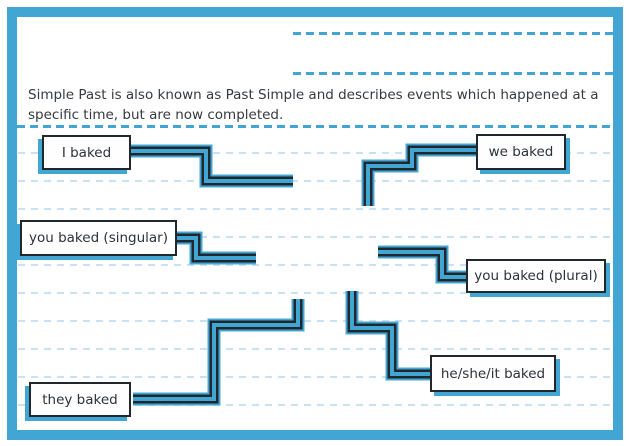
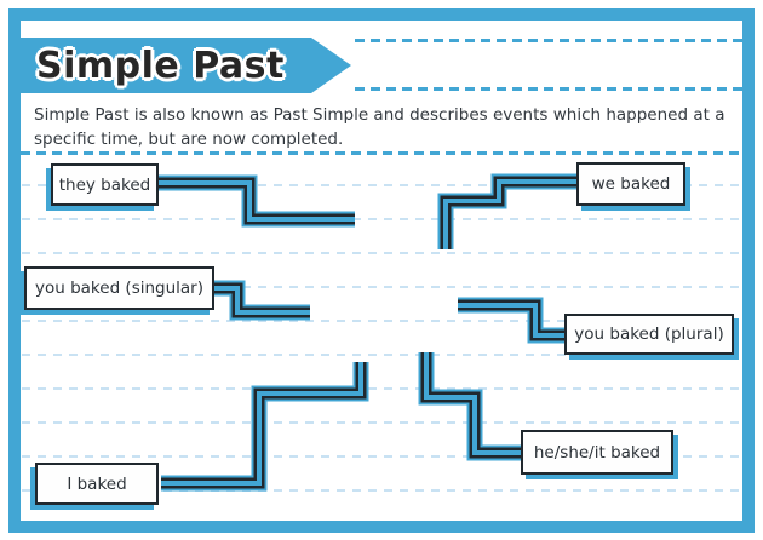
+ Simple Past
  Simple Past is also known as Past Simple and describes events which happened at a specific time, but are now completed.
- I baked
+ they baked
  you baked (singular)
- they baked
+ I baked
  we baked
  you baked (plural)
  he/she/it baked
